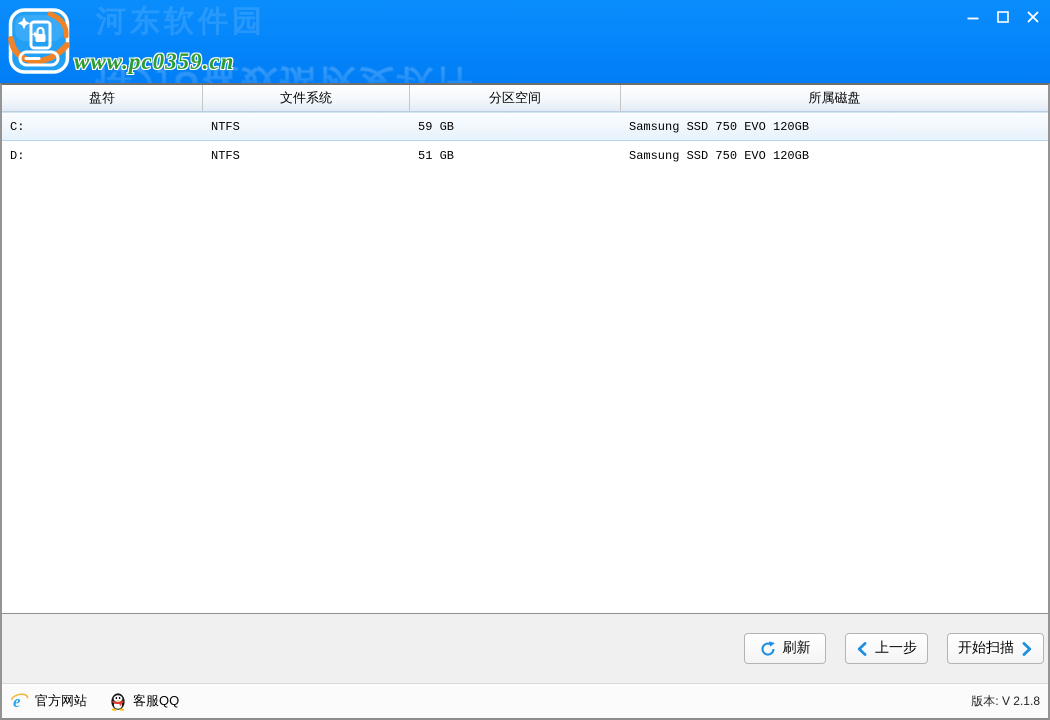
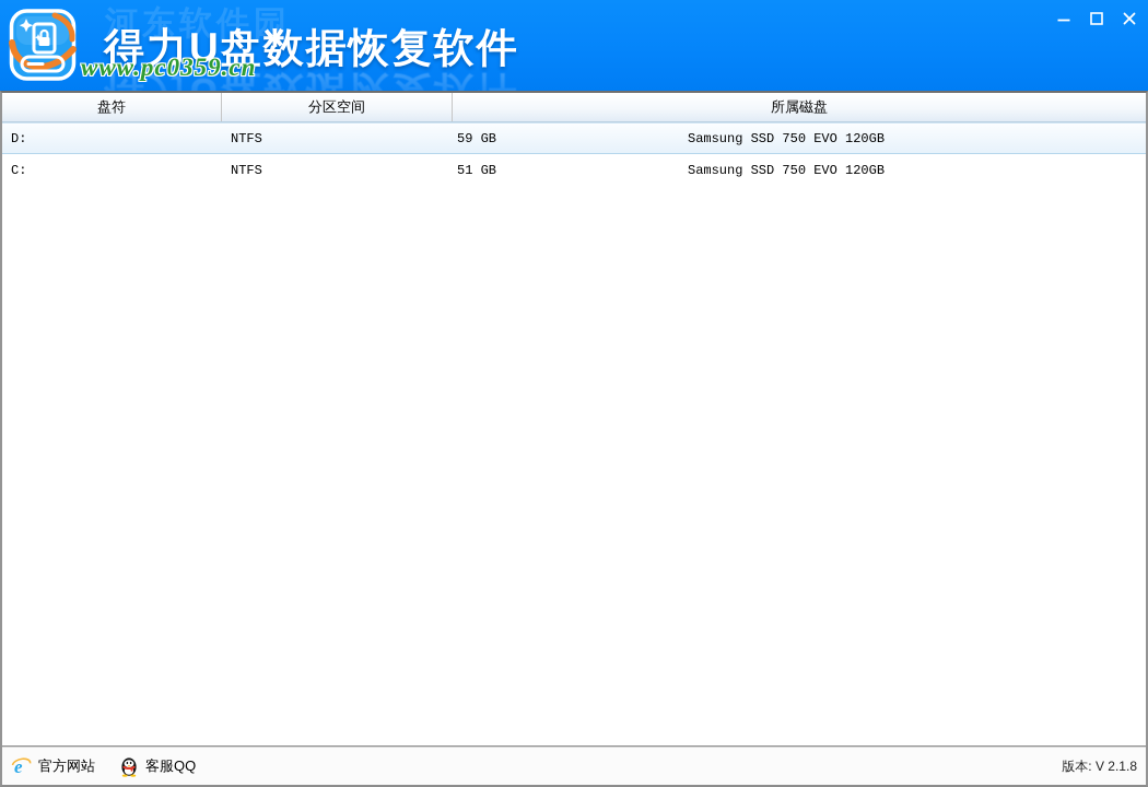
  河东软件园
+ 得力U盘数据恢复软件
  www.pc0359.cn
  盘符
- 文件系统
  分区空间
  所属磁盘
- C:
+ D:
  NTFS
  59 GB
  Samsung SSD 750 EVO 120GB
- D:
+ C:
  NTFS
  51 GB
  Samsung SSD 750 EVO 120GB
- 刷新
- 上一步
- 开始扫描
  e
  官方网站
  客服QQ
  版本: V 2.1.8
